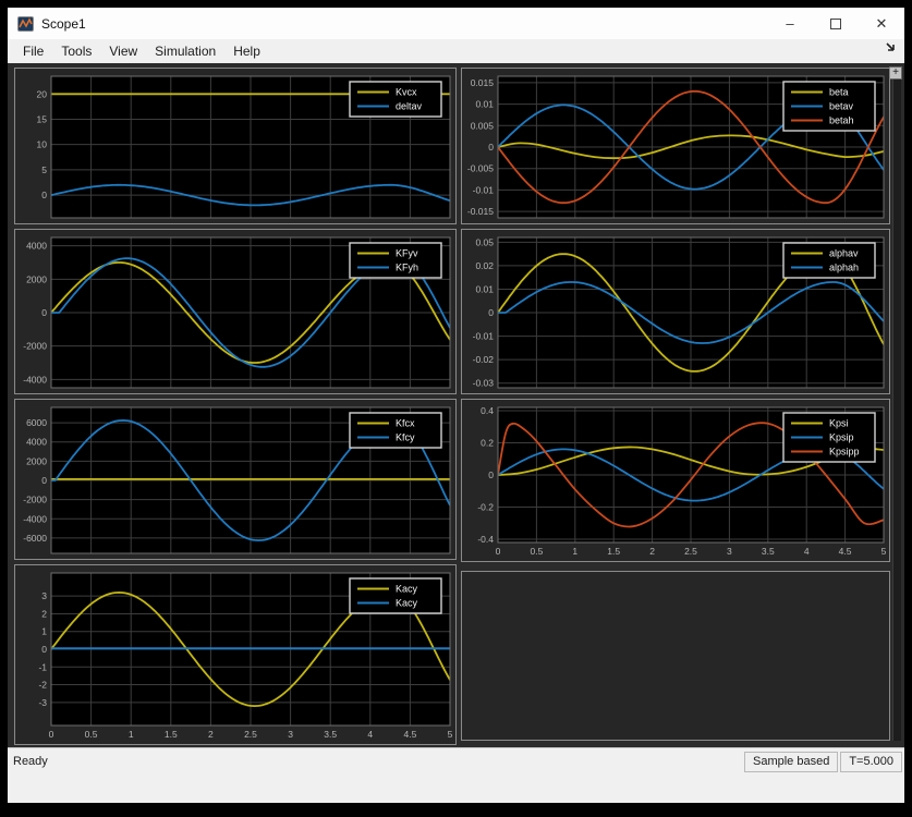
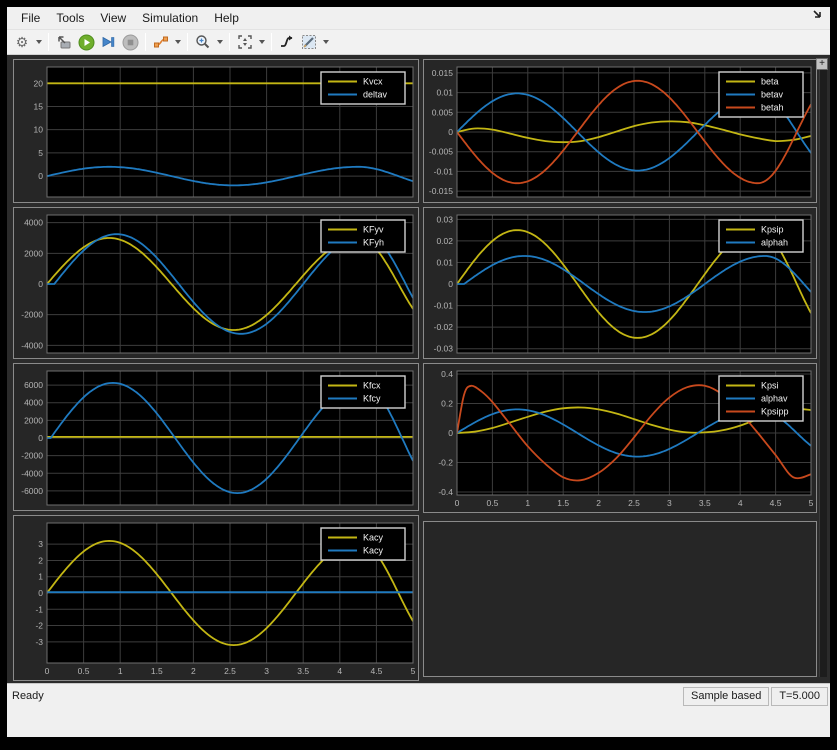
- Scope1
- –
- ✕
  File
  Tools
  View
  Simulation
  Help
+ ⚙
  +
  0
  5
  10
  15
  20
  Kvcx
  deltav
  -0.015
  -0.01
  -0.005
  0
  0.005
  0.01
  0.015
  beta
  betav
  betah
  -4000
  -2000
  0
  2000
  4000
  KFyv
  KFyh
  -0.03
  -0.02
  -0.01
  0
  0.01
  0.02
- 0.05
+ 0.03
- alphav
+ Kpsip
  alphah
  -6000
  -4000
  -2000
  0
  2000
  4000
  6000
  Kfcx
  Kfcy
  -0.4
  -0.2
  0
  0.2
  0.4
  0
  0.5
  1
  1.5
  2
  2.5
  3
  3.5
  4
  4.5
  5
  Kpsi
- Kpsip
+ alphav
  Kpsipp
  -3
  -2
  -1
  0
  1
  2
  3
  0
  0.5
  1
  1.5
  2
  2.5
  3
  3.5
  4
  4.5
  5
  Kacy
  Kacy
  Ready
  Sample based
  T=5.000
